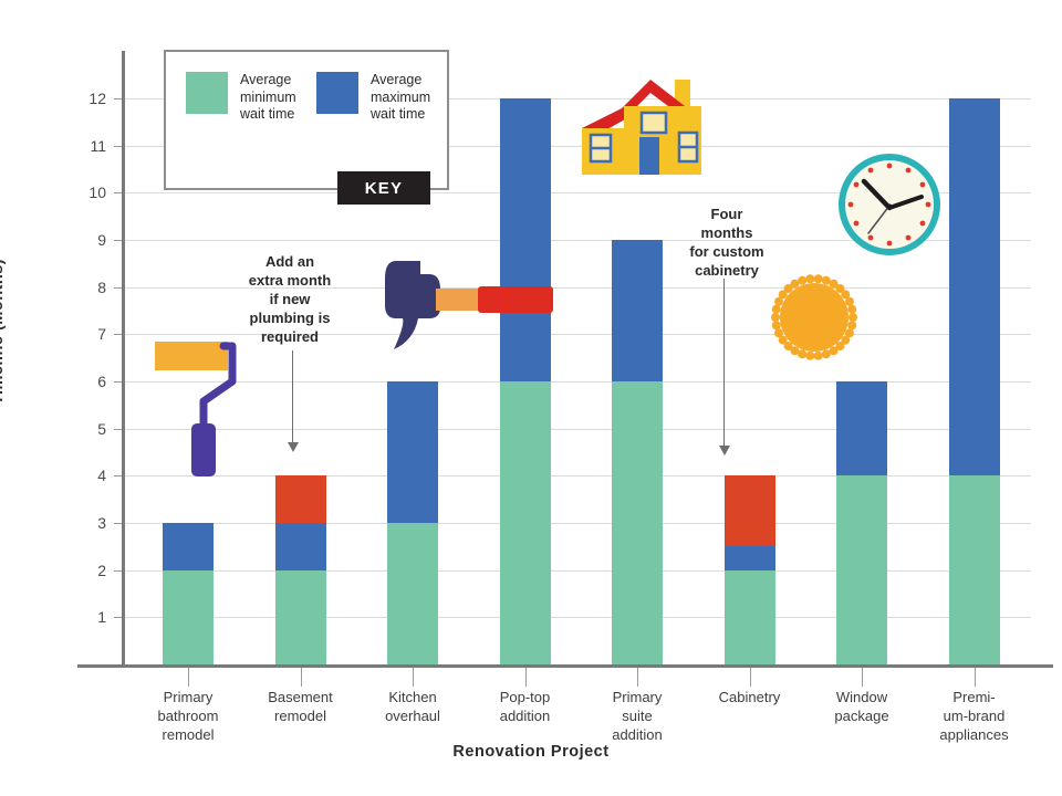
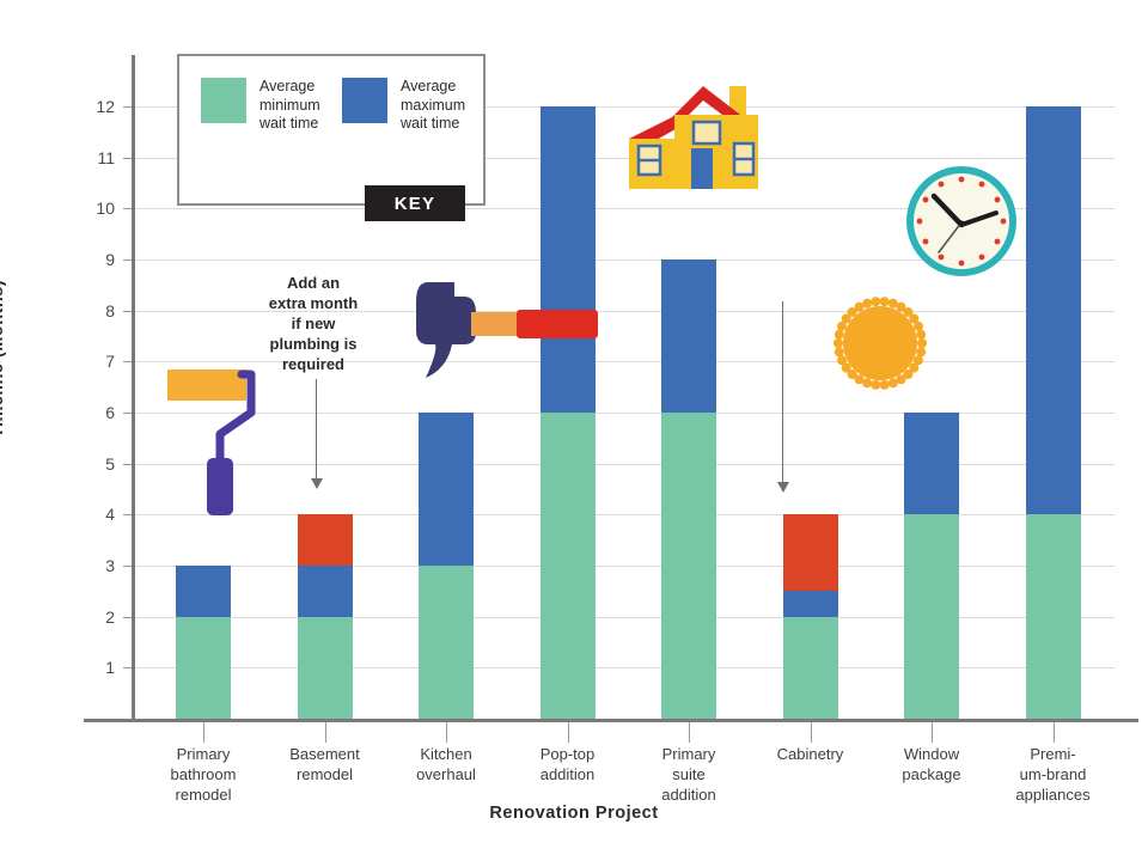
  1
  2
  3
  4
  5
  6
  7
  8
  9
  10
  11
  12
  Renovation Project
  Primary
  bathroom
  remodel
  Basement
  remodel
  Kitchen
  overhaul
  Pop-top
  addition
  Primary
  suite
  addition
  Cabinetry
  Window
  package
  Premi-
  um-brand
  appliances
  Average
  minimum
  wait time
  Average
  maximum
  wait time
  KEY
  Add an
  extra month
  if new
  plumbing is
  required
- Four
- months
- for custom
- cabinetry
